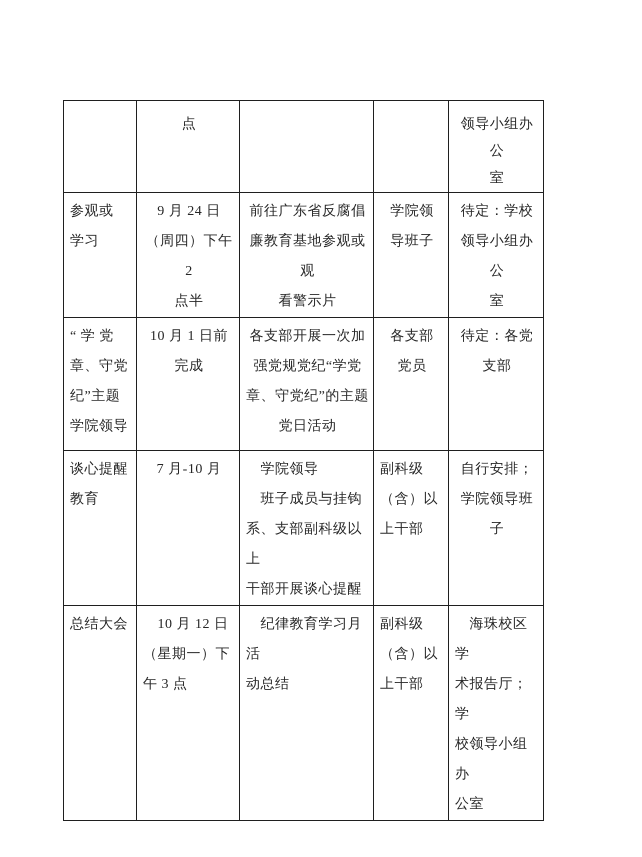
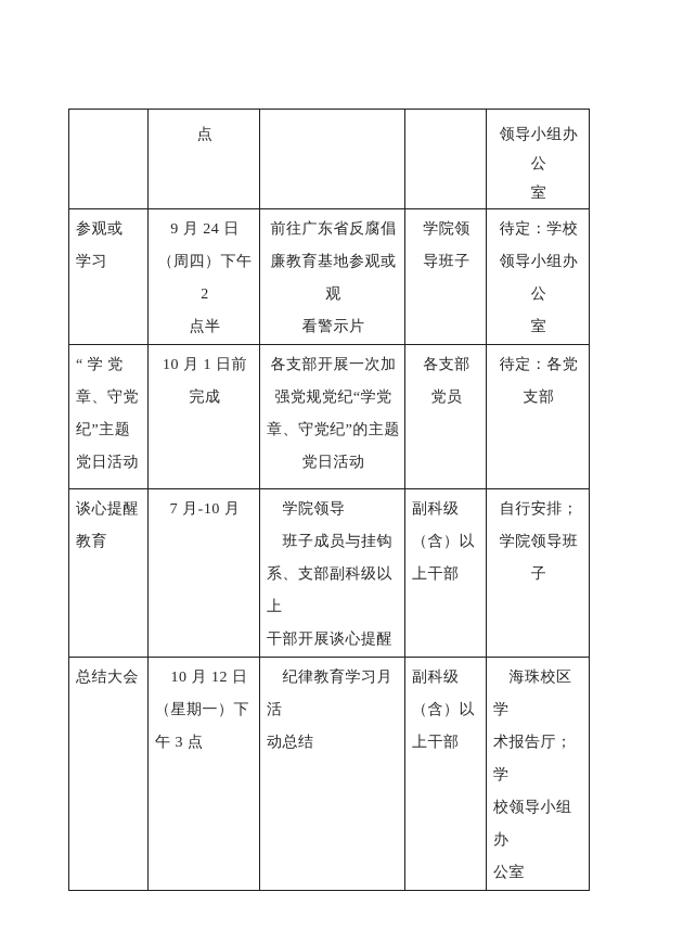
  	点			领导小组办公 室
  参观或 学习	9 月 24 日 （周四）下午 2 点半	前往广东省反腐倡 廉教育基地参观或观 看警示片	学院领 导班子	待定：学校 领导小组办公 室
- “ 学 党 章、守党 纪”主题 学院领导	10 月 1 日前 完成	各支部开展一次加 强党规党纪“学党 章、守党纪”的主题 党日活动	各支部 党员	待定：各党 支部
+ “ 学 党 章、守党 纪”主题 党日活动	10 月 1 日前 完成	各支部开展一次加 强党规党纪“学党 章、守党纪”的主题 党日活动	各支部 党员	待定：各党 支部
  谈心提醒 教育	7 月-10 月	学院领导 班子成员与挂钩 系、支部副科级以上 干部开展谈心提醒	副科级 （含）以 上干部	自行安排； 学院领导班子
  总结大会	10 月 12 日 （星期一）下 午 3 点	纪律教育学习月活 动总结	副科级 （含）以 上干部	海珠校区学 术报告厅；学 校领导小组办 公室
